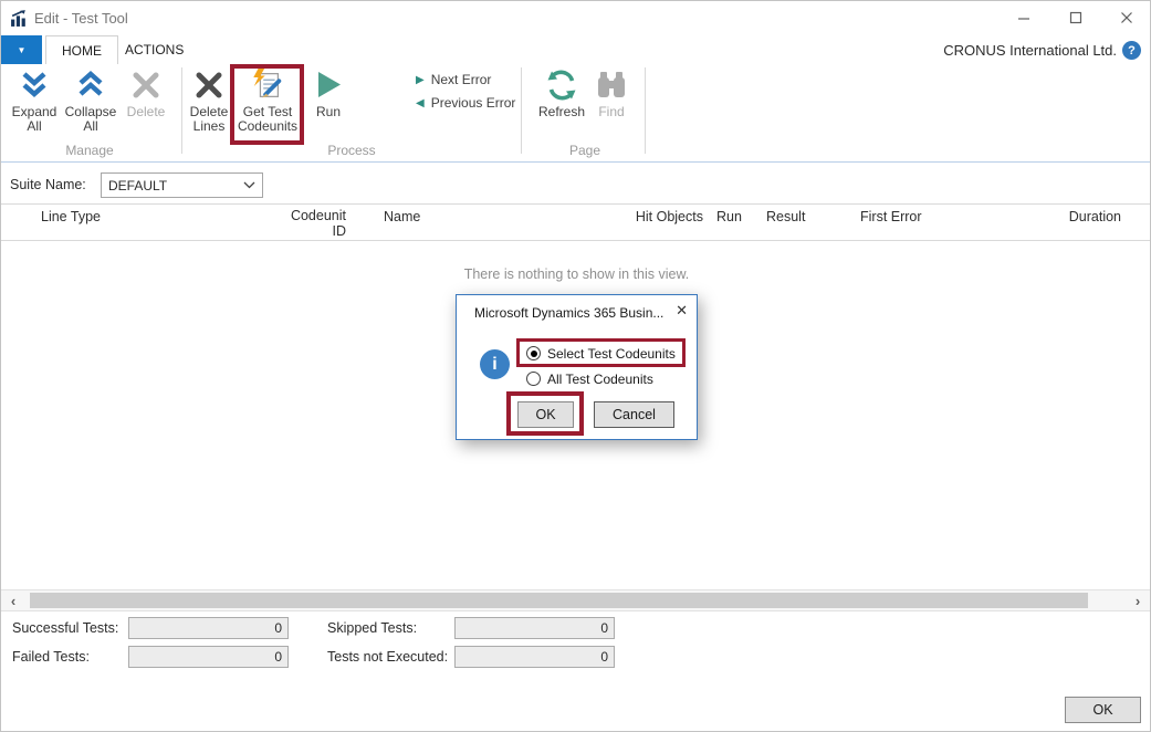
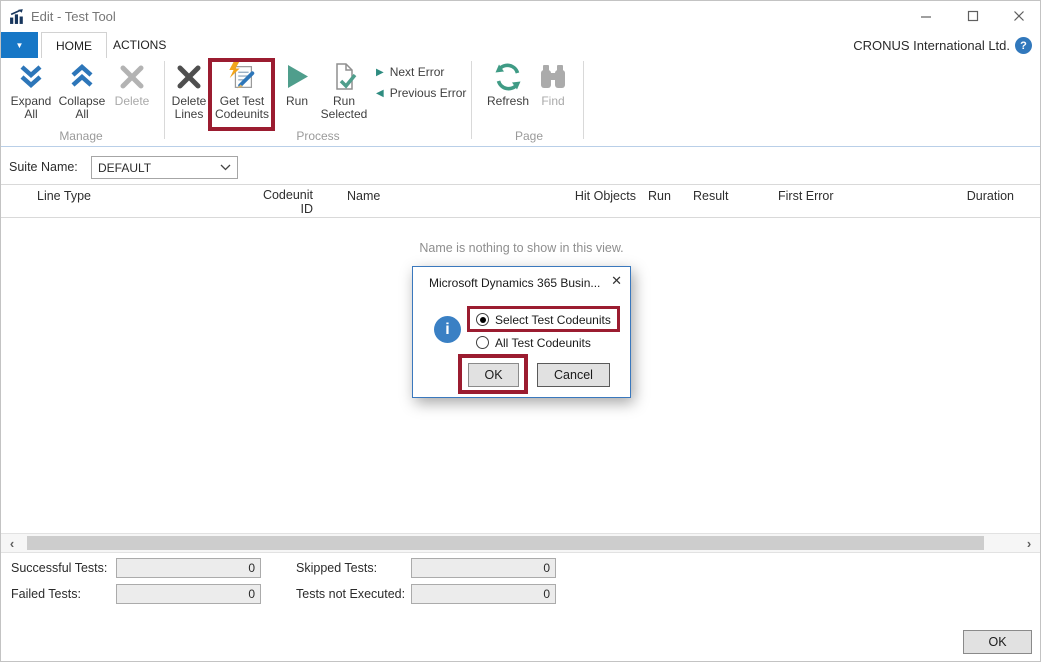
  Edit - Test Tool
  ▼
  HOME
  ACTIONS
  CRONUS International Ltd.
  ?
  Expand All
  Collapse All
  Delete
  Delete Lines
  Get Test Codeunits
  Run
+ Run Selected
  ▶
  Next Error
  ◀
  Previous Error
  Refresh
  Find
  Manage
  Process
  Page
  Suite Name:
  DEFAULT
  Line Type
  Codeunit ID
  Name
  Hit Objects
  Run
  Result
  First Error
  Duration
- There is nothing to show in this view.
+ Name is nothing to show in this view.
  ‹
  ›
  Successful Tests:
  0
  Skipped Tests:
  0
  Failed Tests:
  0
  Tests not Executed:
  0
  OK
  Microsoft Dynamics 365 Busin...
  ✕
  i
  Select Test Codeunits
  All Test Codeunits
  OK
  Cancel
